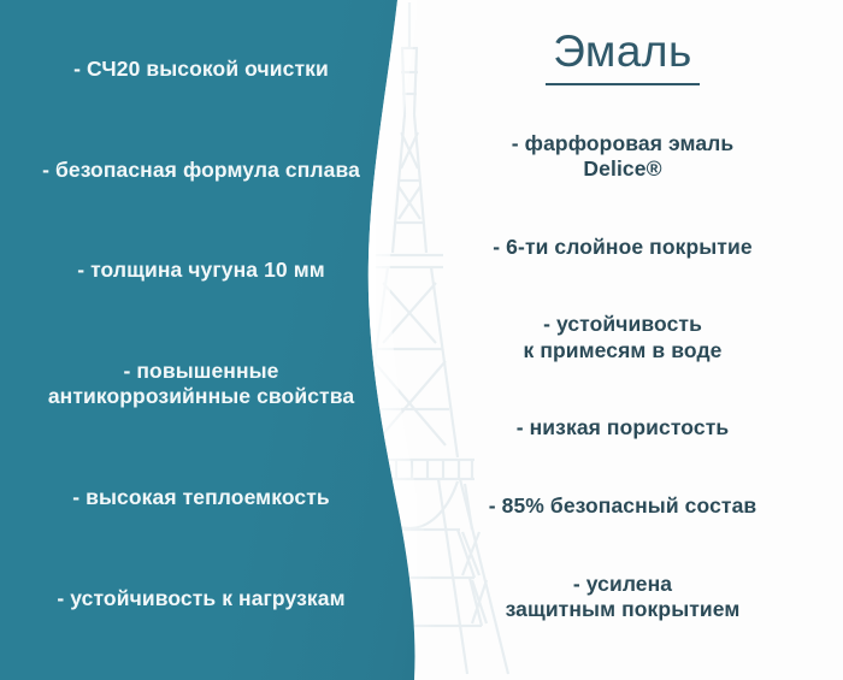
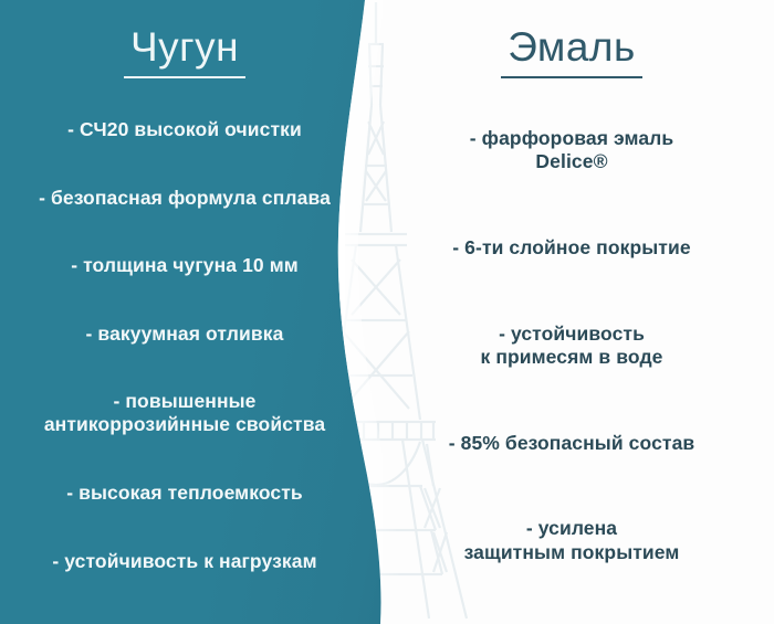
+ Чугун
  - СЧ20 высокой очистки
  - безопасная формула сплава
  - толщина чугуна 10 мм
+ - вакуумная отливка
  - повышенные
  антикоррозийнные свойства
  - высокая теплоемкость
  - устойчивость к нагрузкам
  Эмаль
  - фарфоровая эмаль
  Delice®
  - 6-ти слойное покрытие
  - устойчивость
  к примесям в воде
- - низкая пористость
  - 85% безопасный состав
  - усилена
  защитным покрытием
